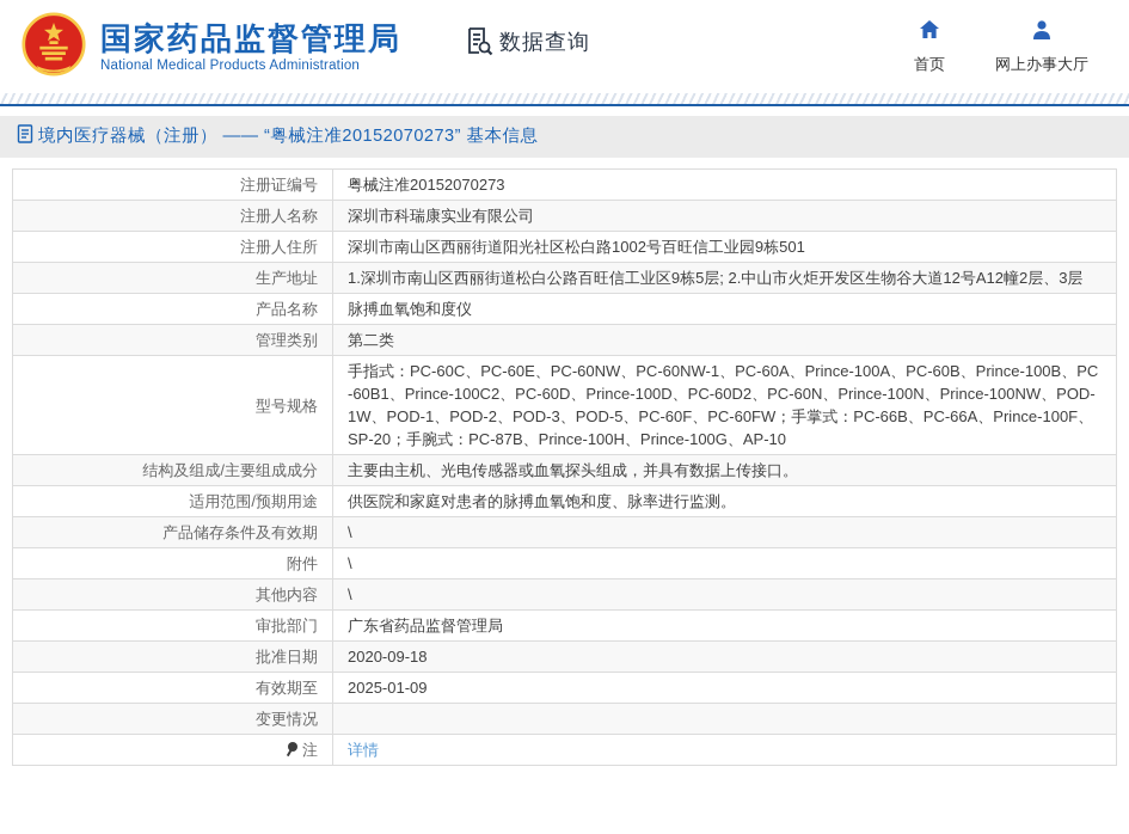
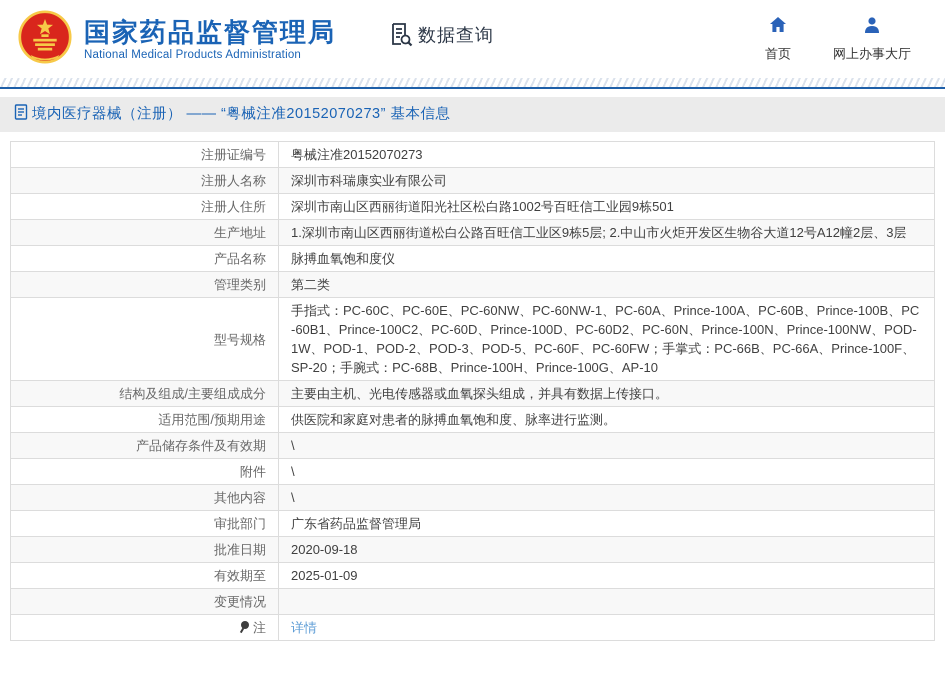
  国家药品监督管理局
  National Medical Products Administration
  数据查询
  首页
  网上办事大厅
  境内医疗器械（注册） —— “粤械注准20152070273” 基本信息
  注册证编号	粤械注准20152070273
  注册人名称	深圳市科瑞康实业有限公司
  注册人住所	深圳市南山区西丽街道阳光社区松白路1002号百旺信工业园9栋501
  生产地址	1.深圳市南山区西丽街道松白公路百旺信工业区9栋5层; 2.中山市火炬开发区生物谷大道12号A12幢2层、3层
  产品名称	脉搏血氧饱和度仪
  管理类别	第二类
- 型号规格	手指式：PC-60C、PC-60E、PC-60NW、PC-60NW-1、PC-60A、Prince-100A、PC-60B、Prince-100B、PC-60B1、Prince-100C2、PC-60D、Prince-100D、PC-60D2、PC-60N、Prince-100N、Prince-100NW、POD-1W、POD-1、POD-2、POD-3、POD-5、PC-60F、PC-60FW；手掌式：PC-66B、PC-66A、Prince-100F、SP-20；手腕式：PC-87B、Prince-100H、Prince-100G、AP-10
+ 型号规格	手指式：PC-60C、PC-60E、PC-60NW、PC-60NW-1、PC-60A、Prince-100A、PC-60B、Prince-100B、PC-60B1、Prince-100C2、PC-60D、Prince-100D、PC-60D2、PC-60N、Prince-100N、Prince-100NW、POD-1W、POD-1、POD-2、POD-3、POD-5、PC-60F、PC-60FW；手掌式：PC-66B、PC-66A、Prince-100F、SP-20；手腕式：PC-68B、Prince-100H、Prince-100G、AP-10
  结构及组成/主要组成成分	主要由主机、光电传感器或血氧探头组成，并具有数据上传接口。
  适用范围/预期用途	供医院和家庭对患者的脉搏血氧饱和度、脉率进行监测。
  产品储存条件及有效期	\
  附件	\
  其他内容	\
  审批部门	广东省药品监督管理局
  批准日期	2020-09-18
  有效期至	2025-01-09
  变更情况
  注	详情
